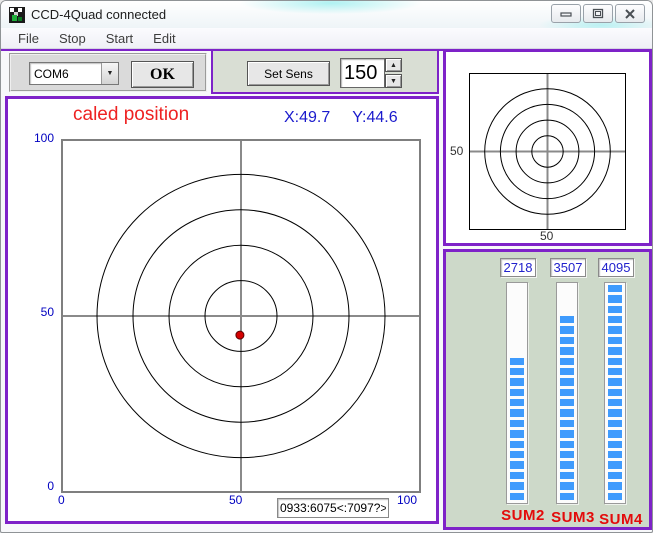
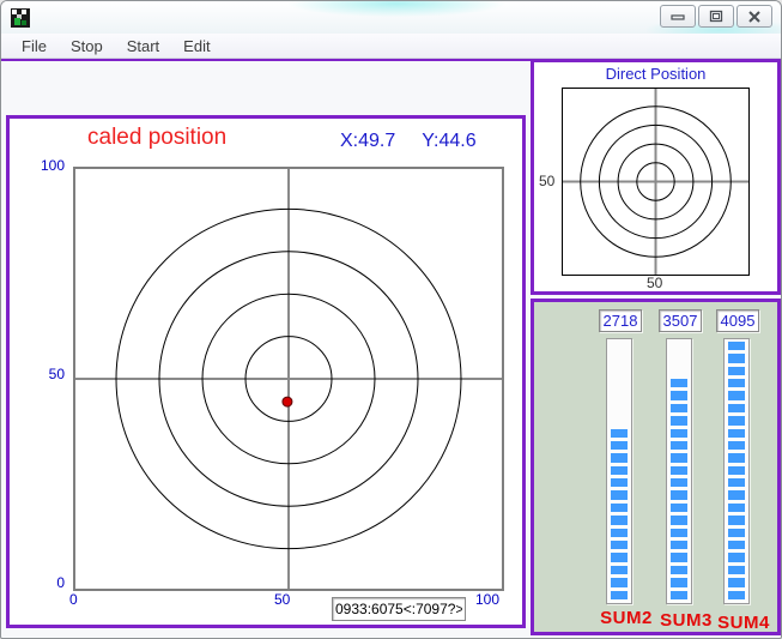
- CCD-4Quad connected
  File
  Stop
  Start
  Edit
- COM6
- OK
- Set Sens
- 150
  caled position
  X:49.7
  Y:44.6
  100
  50
  0
  0
  50
  100
  0933:6075<:7097?>
+ Direct Position
  50
  50
  2718
  SUM2
  3507
  SUM3
  4095
  SUM4
